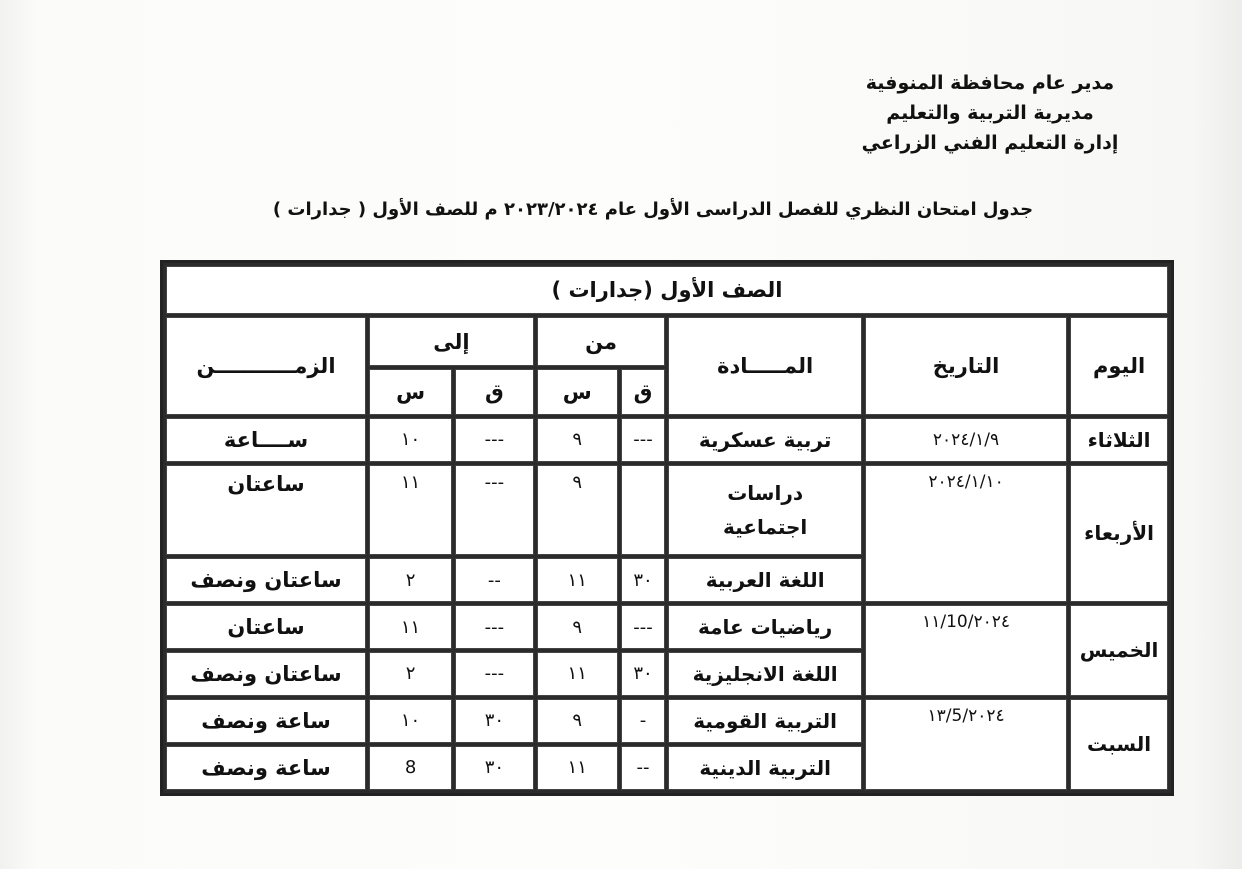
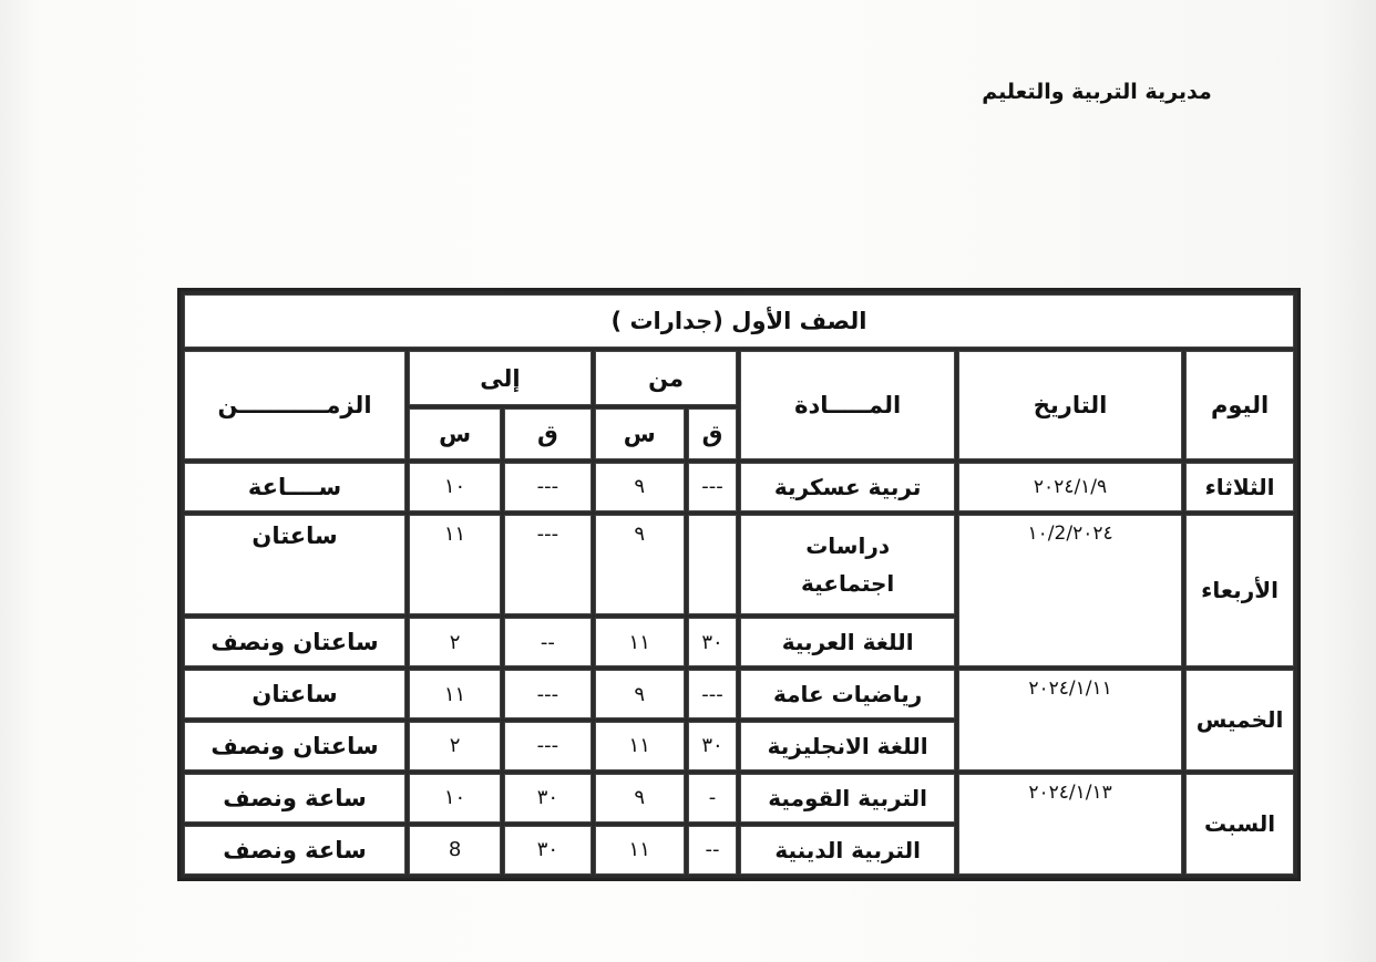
- مدير عام محافظة المنوفية
  مديرية التربية والتعليم
- إدارة التعليم الفني الزراعي
- جدول امتحان النظري للفصل الدراسى الأول عام ٢٠٢٣/٢٠٢٤ م للصف الأول ( جدارات )
  الصف الأول (جدارات )
  اليوم	التاريخ	المـــــادة	من	إلى	الزمـــــــــــن
  ق	س	ق	س
  الثلاثاء	٢٠٢٤/١/٩	تربية عسكرية	---	٩	---	١٠	ســــاعة
- الأربعاء	٢٠٢٤/١/١٠	دراسات اجتماعية		٩	---	١١	ساعتان
+ الأربعاء	٢٠٢٤/2/١٠	دراسات اجتماعية		٩	---	١١	ساعتان
  اللغة العربية	٣٠	١١	--	٢	ساعتان ونصف
- الخميس	٢٠٢٤/10/١١	رياضيات عامة	---	٩	---	١١	ساعتان
+ الخميس	٢٠٢٤/١/١١	رياضيات عامة	---	٩	---	١١	ساعتان
  اللغة الانجليزية	٣٠	١١	---	٢	ساعتان ونصف
- السبت	٢٠٢٤/5/١٣	التربية القومية	-	٩	٣٠	١٠	ساعة ونصف
+ السبت	٢٠٢٤/١/١٣	التربية القومية	-	٩	٣٠	١٠	ساعة ونصف
  التربية الدينية	--	١١	٣٠	8	ساعة ونصف
